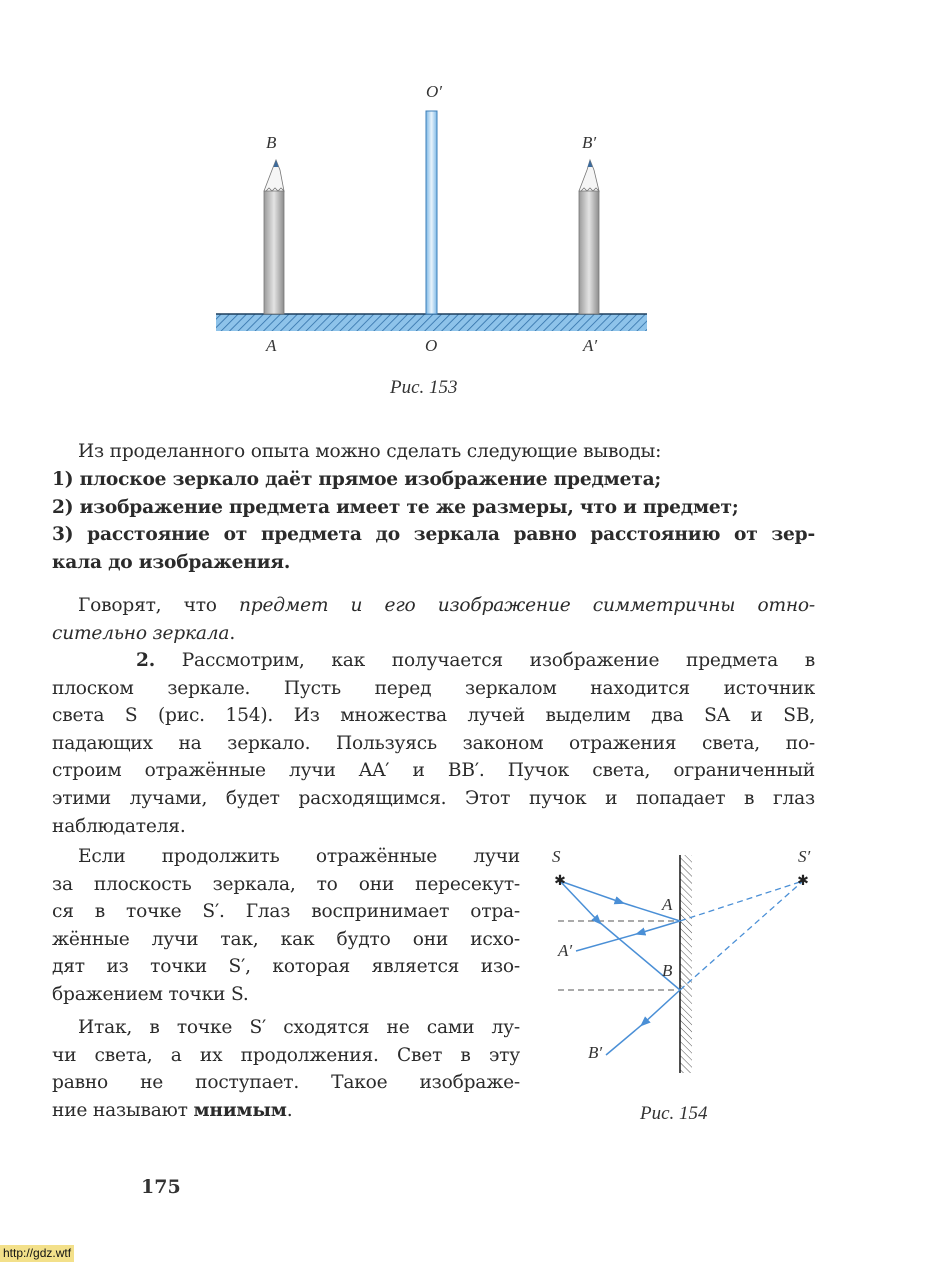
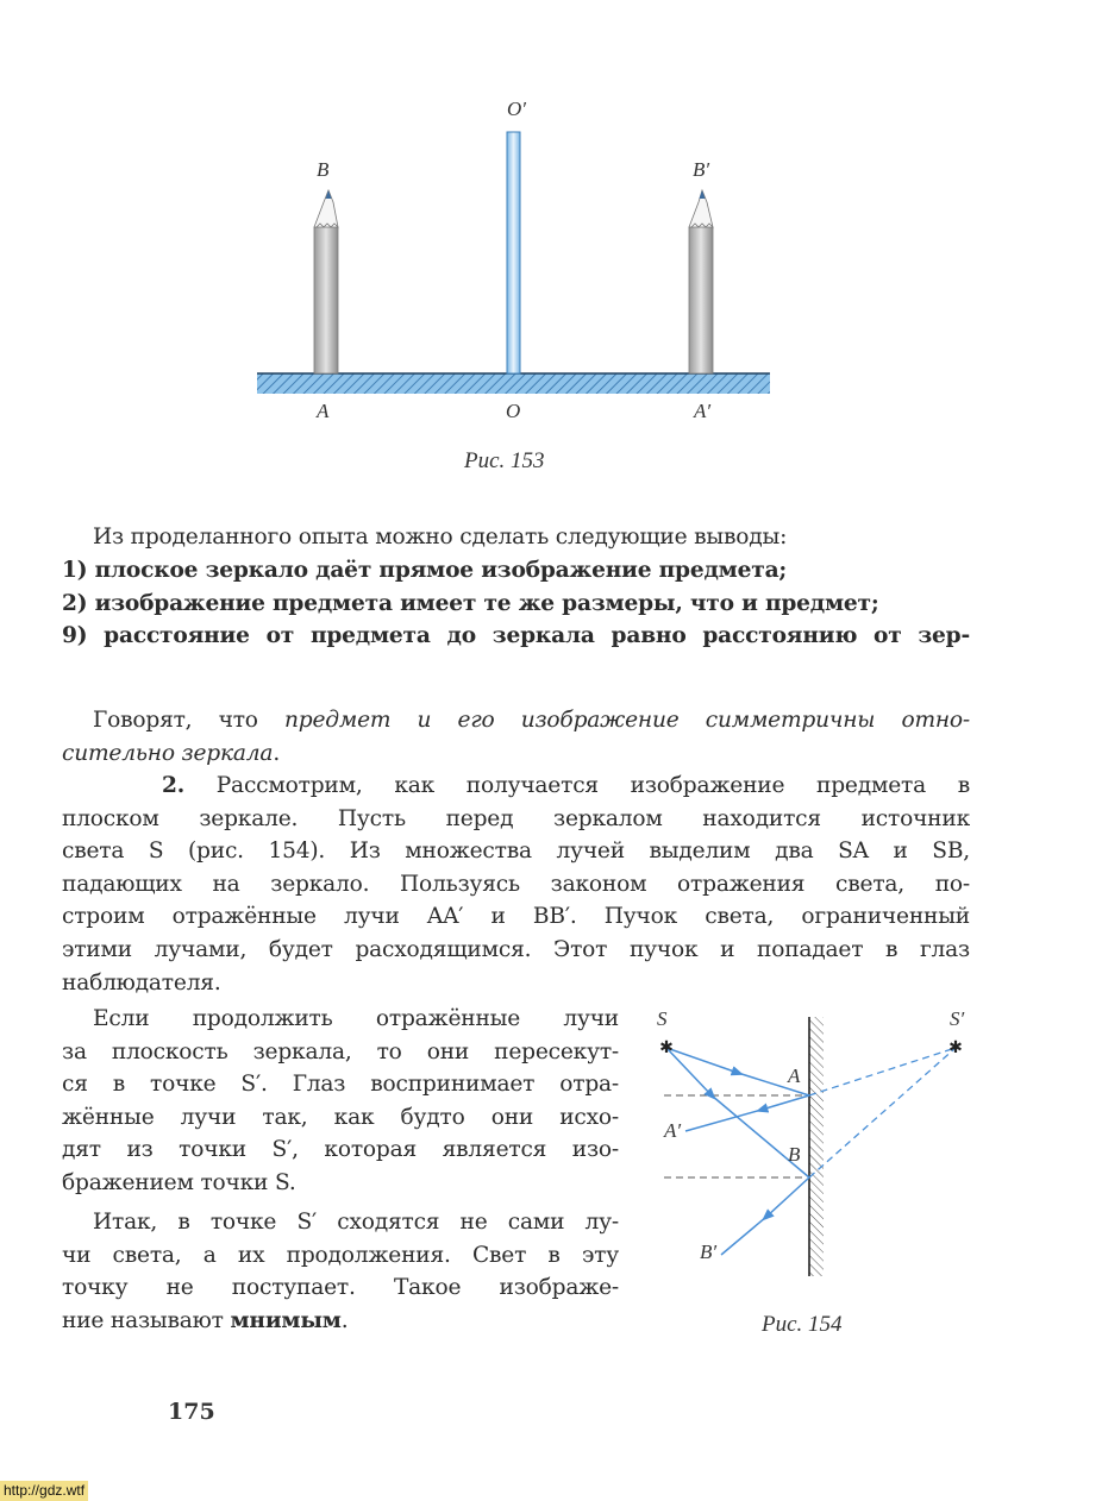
  O′
  B
  B′
  A
  O
  A′
  Рис. 153
  Из проделанного опыта можно сделать следующие выводы:
  1) плоское зеркало даёт прямое изображение предмета;
  2) изображение предмета имеет те же размеры, что и предмет;
- 3) расстояние от предмета до зеркала равно расстоянию от зер-
+ 9) расстояние от предмета до зеркала равно расстоянию от зер-
- кала до изображения.
  Говорят, что предмет и его изображение симметричны отно-
  сительно зеркала.
  2. Рассмотрим, как получается изображение предмета в
  плоском зеркале. Пусть перед зеркалом находится источник
  света S (рис. 154). Из множества лучей выделим два SA и SB,
  падающих на зеркало. Пользуясь законом отражения света, по-
  строим отражённые лучи AA′ и BB′. Пучок света, ограниченный
  этими лучами, будет расходящимся. Этот пучок и попадает в глаз
  наблюдателя.
  Если продолжить отражённые лучи
  за плоскость зеркала, то они пересекут-
  ся в точке S′. Глаз воспринимает отра-
  жённые лучи так, как будто они исхо-
  дят из точки S′, которая является изо-
  бражением точки S.
  Итак, в точке S′ сходятся не сами лу-
  чи света, а их продолжения. Свет в эту
- равно не поступает. Такое изображе-
+ точку не поступает. Такое изображе-
  ние называют мнимым.
  ✱
  ✱
  S
  S′
  A
  B
  A′
  B′
  Рис. 154
  175
  http://gdz.wtf
